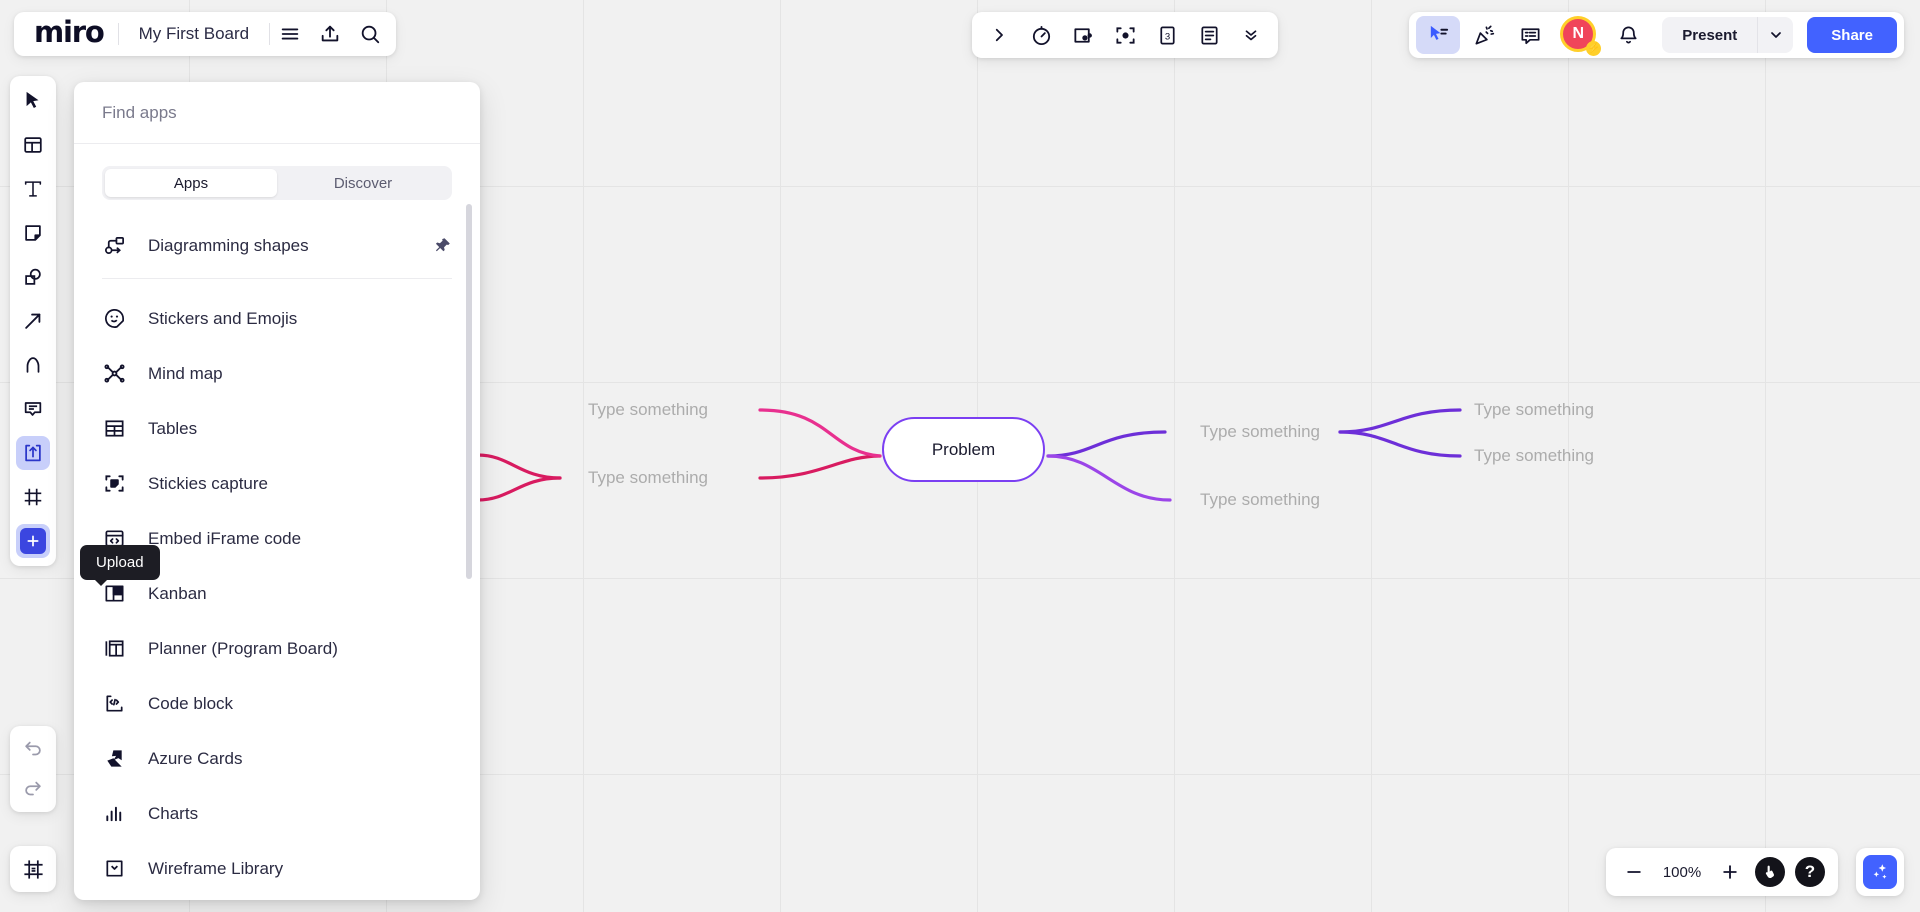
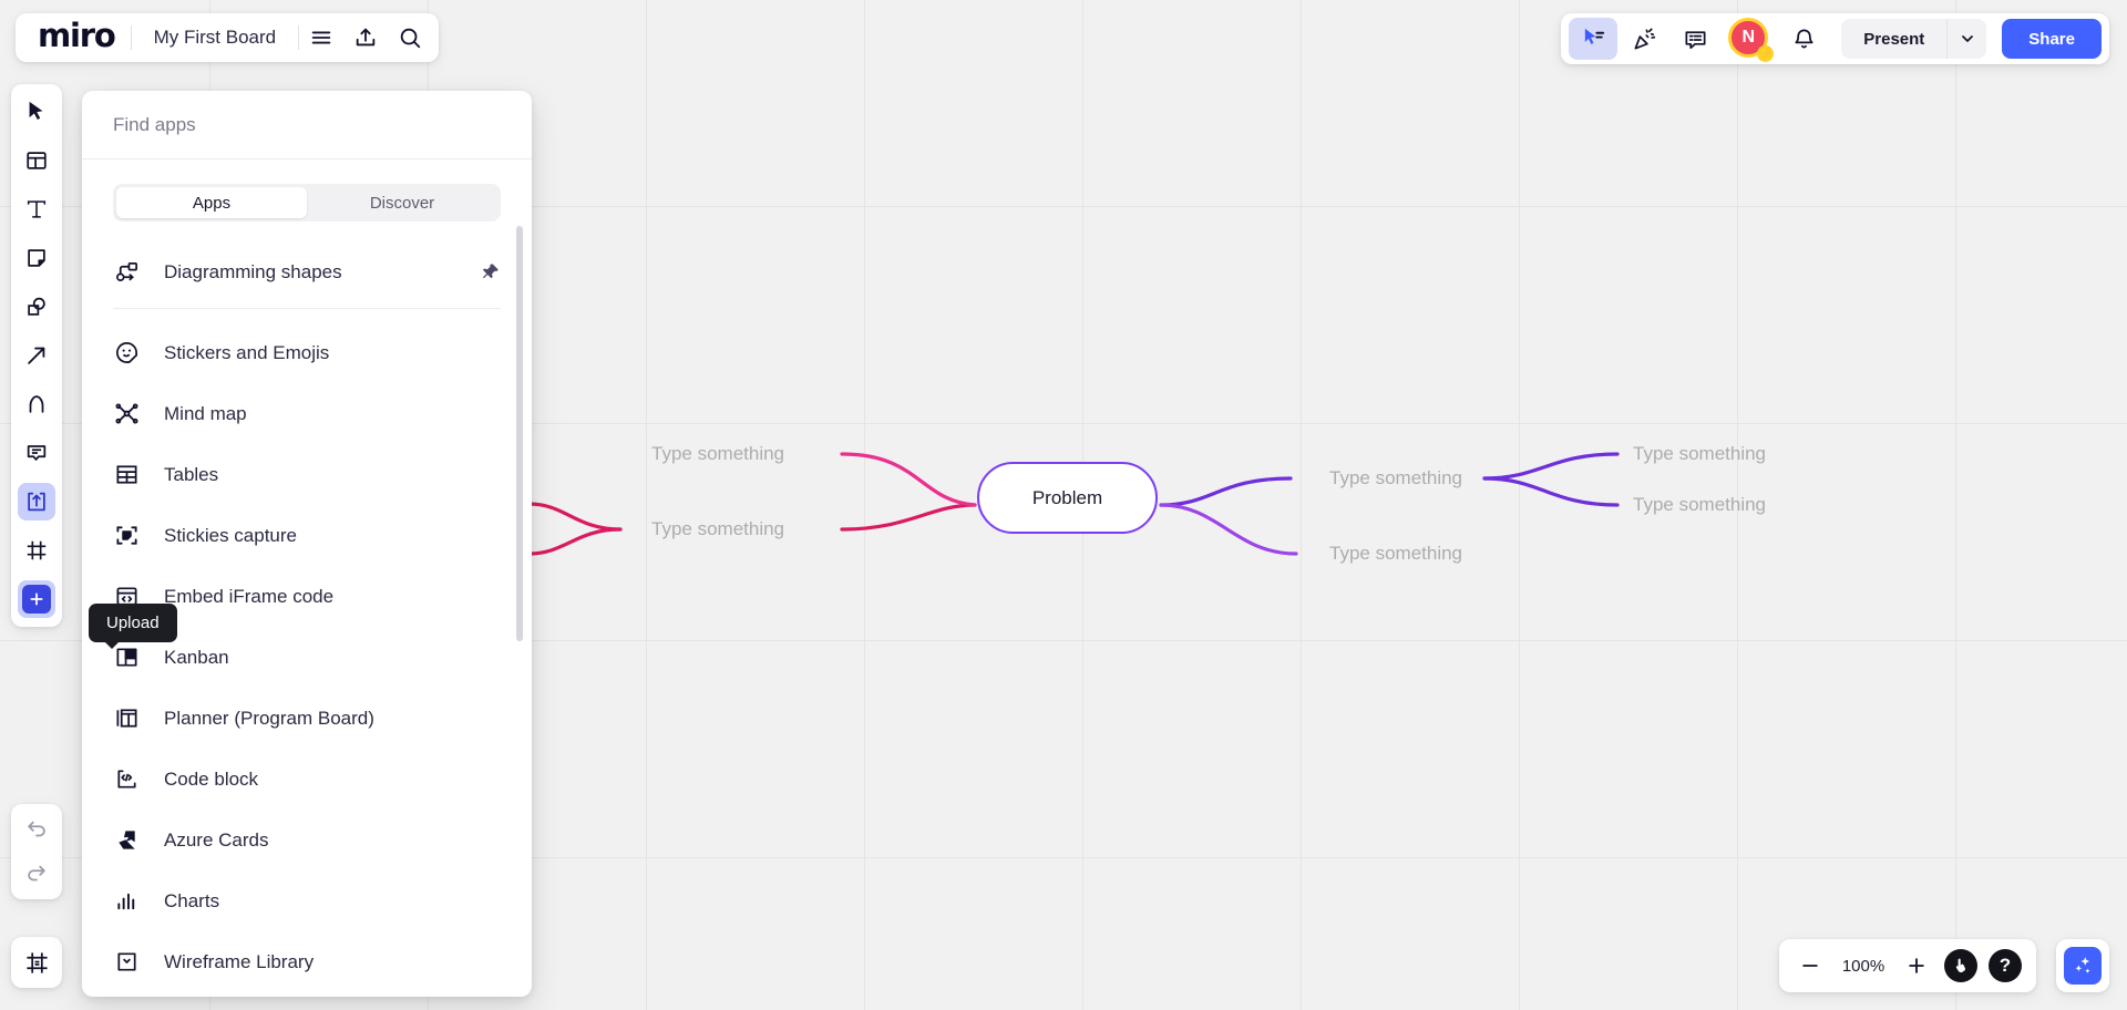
  Problem
  Type something
  Type something
  Type something
  Type something
  Type something
  Type something
  miro
  My First Board
  Find apps
  Apps
  Discover
  Diagramming shapes
  Stickers and Emojis
  Mind map
  Tables
  Stickies capture
  Embed iFrame code
  Kanban
  Planner (Program Board)
  Code block
  Azure Cards
  Charts
  Wireframe Library
  Upload
- 3
  N
  ⚡
  Present
  Share
  100%
  ?
